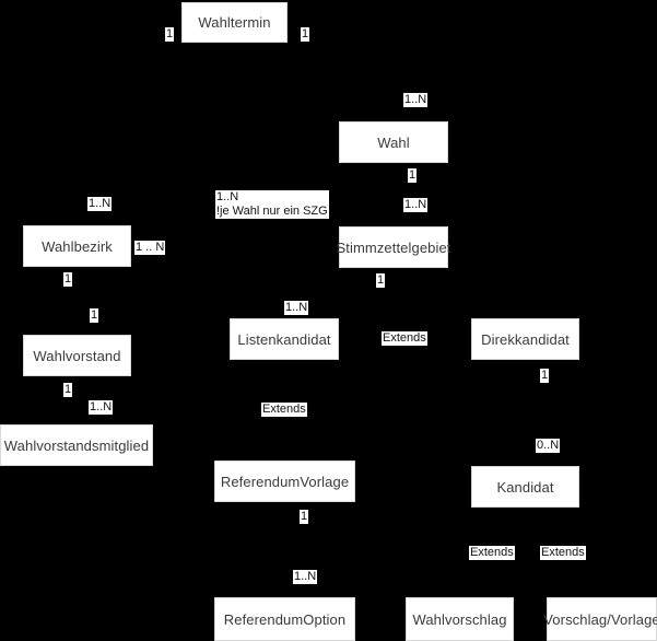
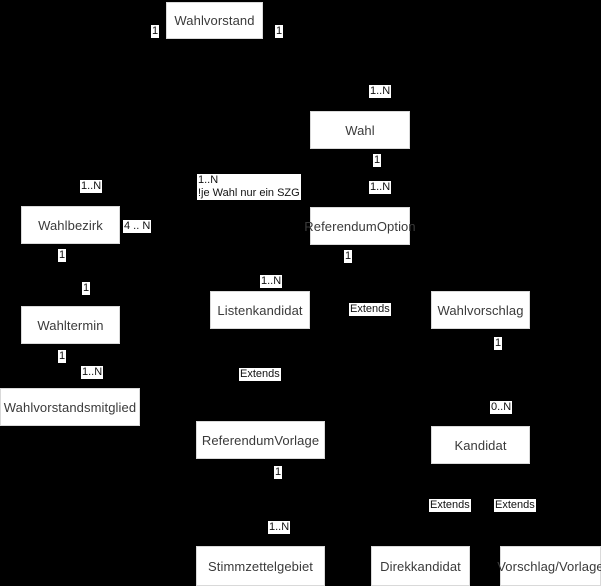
- Wahltermin
+ Wahlvorstand
  Wahl
- Stimmzettelgebiet
+ ReferendumOption
  Wahlbezirk
- Wahlvorstand
+ Wahltermin
  Wahlvorstandsmitglied
  Listenkandidat
- Direkkandidat
+ Wahlvorschlag
  Kandidat
  ReferendumVorlage
- ReferendumOption
+ Stimmzettelgebiet
- Wahlvorschlag
+ Direkkandidat
  Vorschlag/Vorlage
  1
  1
  1..N
  1
  1..N
  1
  1..N
  !je Wahl nur ein SZG
  1..N
- 1 .. N
+ 4 .. N
  1
  1
  1
  1..N
  1..N
  Extends
  Extends
  1
  0..N
  1
  1..N
  Extends
  Extends
